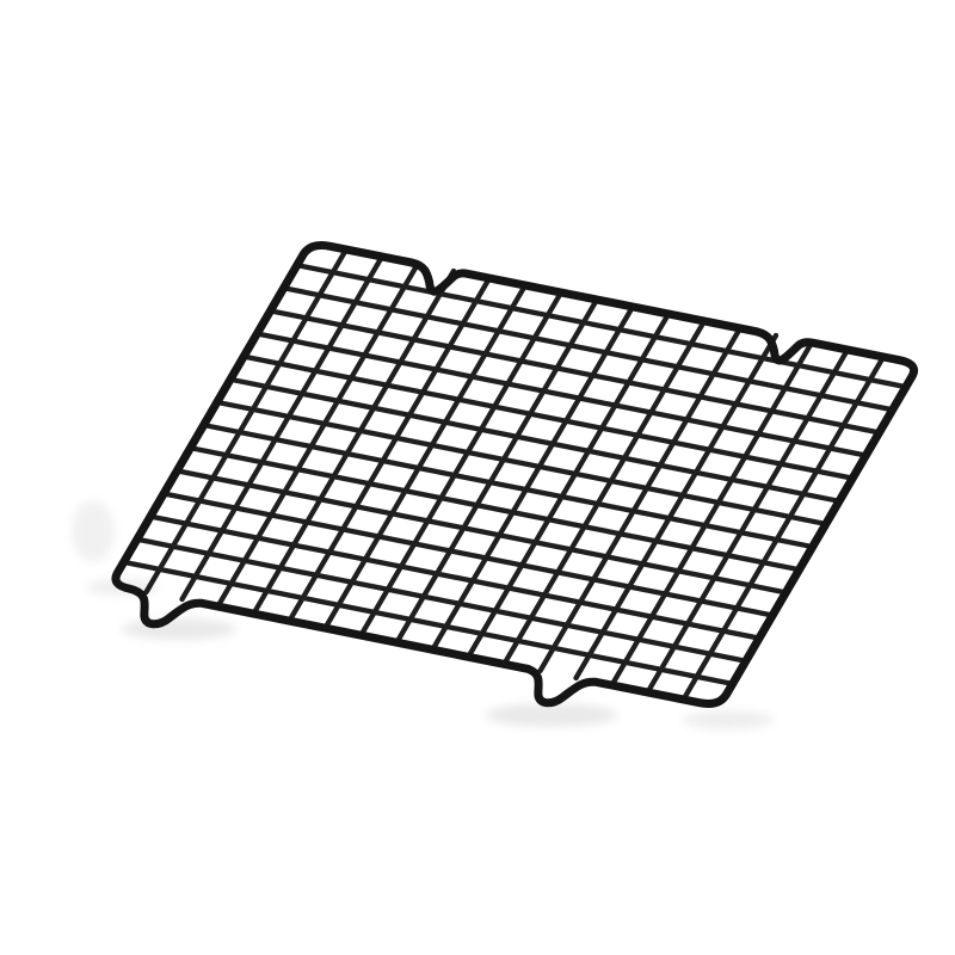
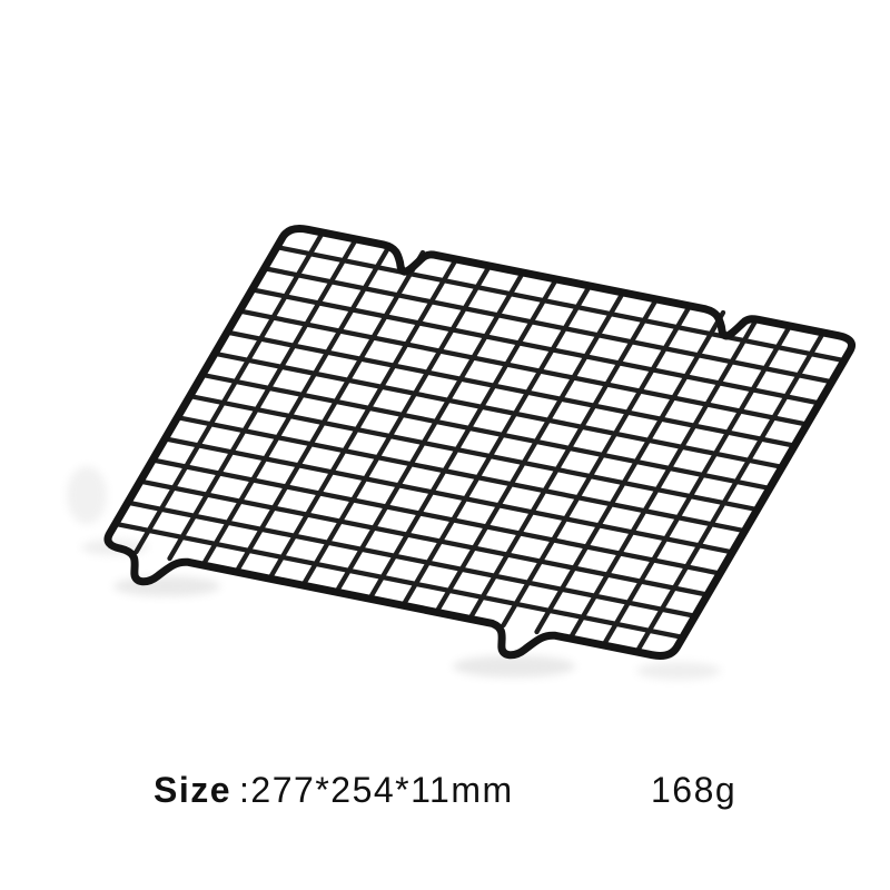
+ Size :277*254*11mm
+ 168g
